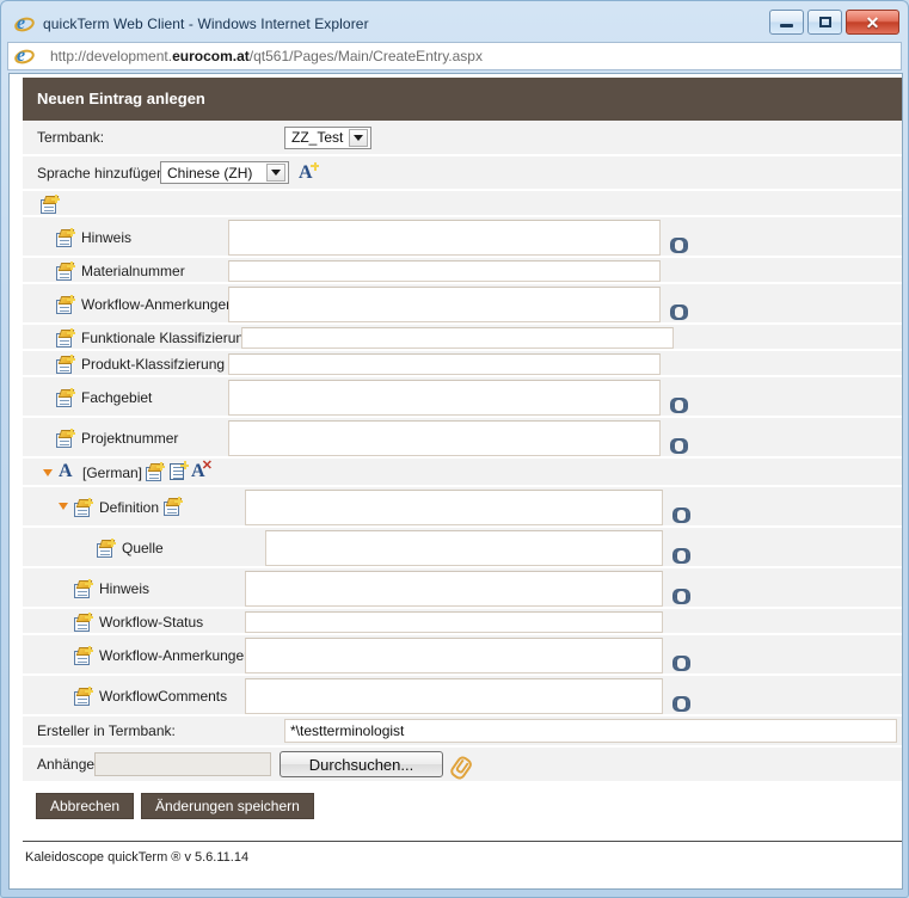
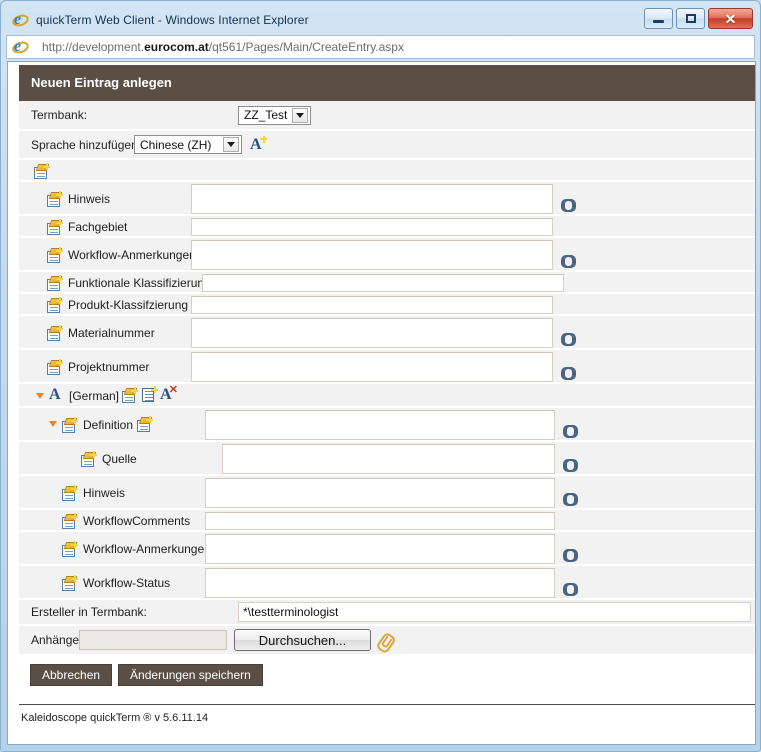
  e
  quickTerm Web Client - Windows Internet Explorer
  ✕
  e
  http://development.eurocom.at/qt561/Pages/Main/CreateEntry.aspx
  Neuen Eintrag anlegen
  Termbank:
  ZZ_Test
  Sprache hinzufüge
  Chinese (ZH)
  A
  Hinweis
- Materialnummer
+ Fachgebiet
  Workflow-Anmerkunge
  Funktionale Klassifizierun
  Produkt-Klassifzierung
- Fachgebiet
+ Materialnummer
  Projektnummer
  A
  [German]
  A
  ✕
  Definition
  Quelle
  Hinweis
- Workflow-Status
+ WorkflowComments
  Workflow-Anmerkunge
- WorkflowComments
+ Workflow-Status
  Ersteller in Termbank:
  *\testterminologist
  Anhänge
  Durchsuchen...
  Abbrechen
  Änderungen speichern
  Kaleidoscope quickTerm ® v 5.6.11.14
